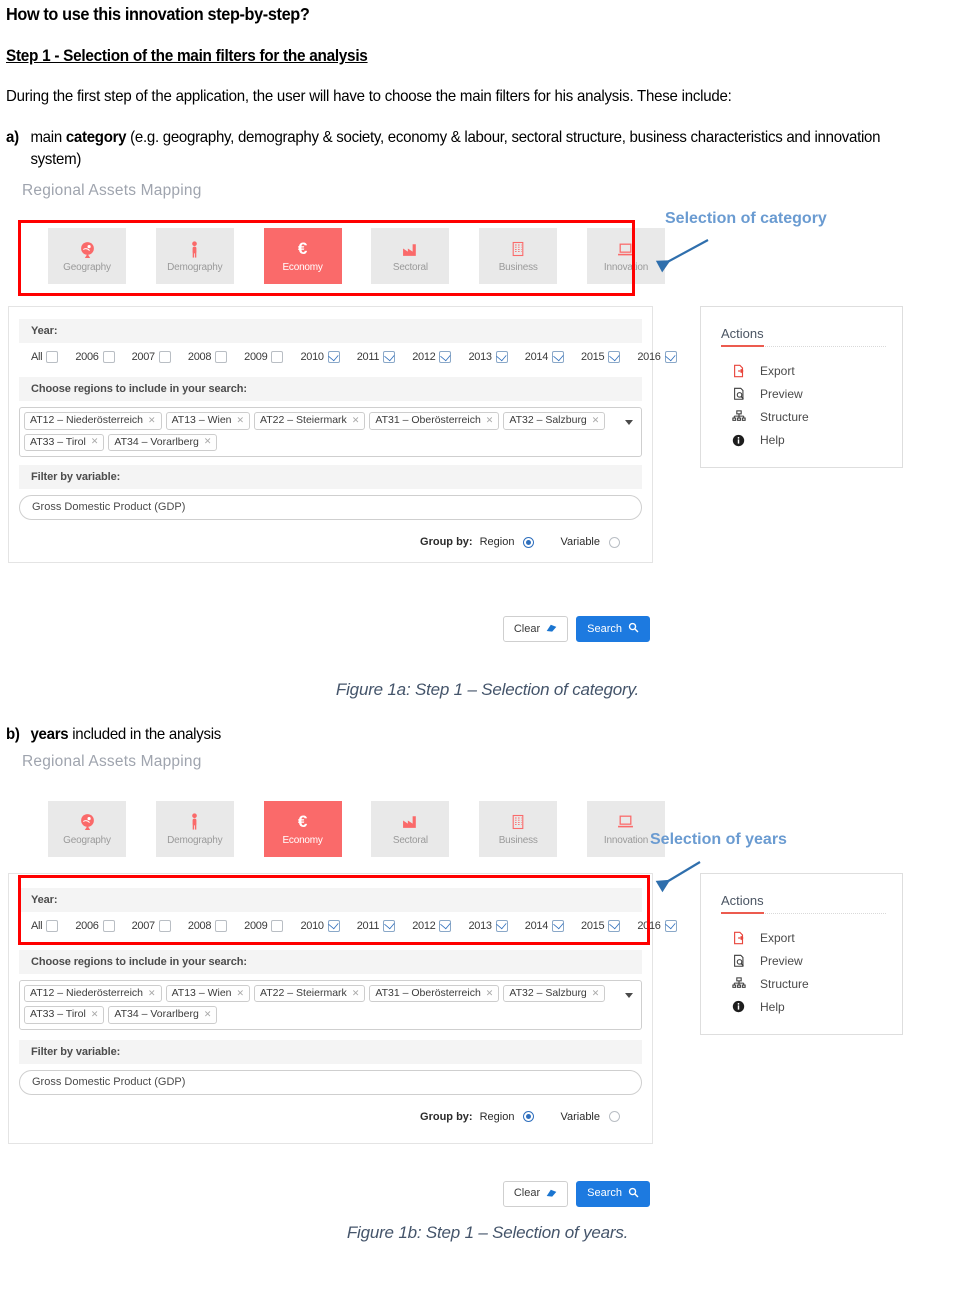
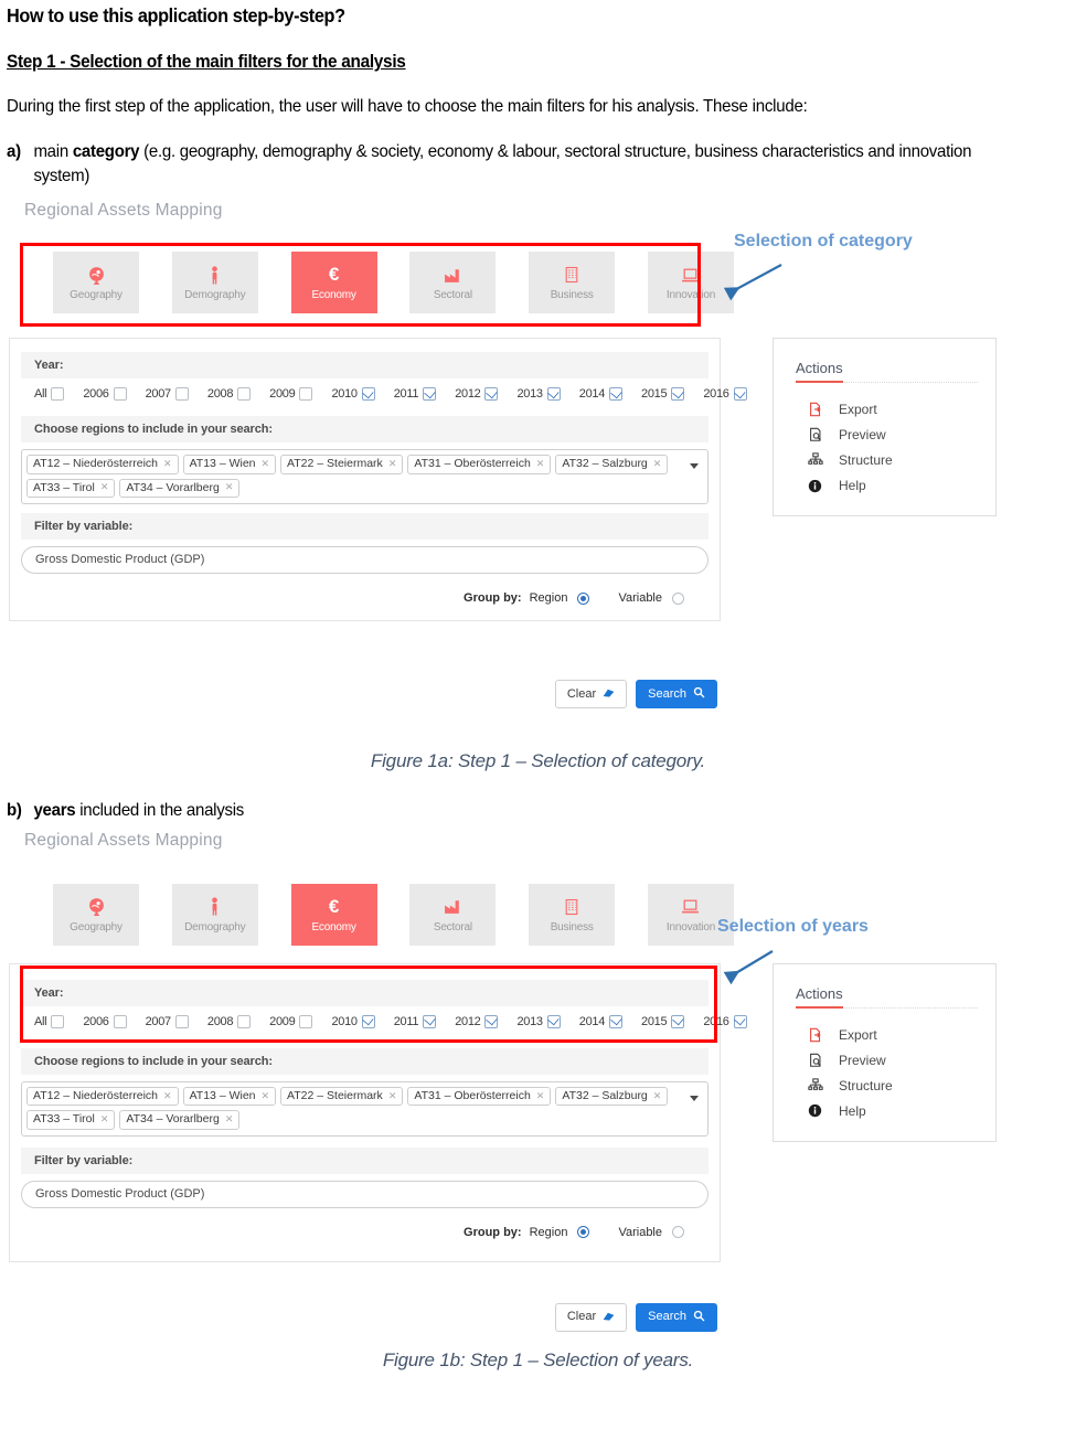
- How to use this innovation step-by-step?
+ How to use this application step-by-step?
  Step 1 - Selection of the main filters for the analysis
  During the first step of the application, the user will have to choose the main filters for his analysis. These include:
  a)
  main category (e.g. geography, demography & society, economy & labour, sectoral structure, business characteristics and innovation system)
  Regional Assets Mapping
  Geography
  Demography
  €
  Economy
  Sectoral
  Business
  Innovation
  Selection of category
  Year:
  All
  2006
  2007
  2008
  2009
  2010
  2011
  2012
  2013
  2014
  2015
  2016
  Choose regions to include in your search:
  AT12 – Niederösterreich
  ✕
  AT13 – Wien
  ✕
  AT22 – Steiermark
  ✕
  AT31 – Oberösterreich
  ✕
  AT32 – Salzburg
  ✕
  AT33 – Tirol
  ✕
  AT34 – Vorarlberg
  ✕
  Filter by variable:
  Gross Domestic Product (GDP)
  Group by:
  Region
  Variable
  Clear
  Search
  Actions
  Export
  Preview
  Structure
  Help
  Figure 1a: Step 1 – Selection of category.
  b)
  years included in the analysis
  Regional Assets Mapping
  Geography
  Demography
  €
  Economy
  Sectoral
  Business
  Innovation
  Selection of years
  Year:
  All
  2006
  2007
  2008
  2009
  2010
  2011
  2012
  2013
  2014
  2015
  2016
  Choose regions to include in your search:
  AT12 – Niederösterreich
  ✕
  AT13 – Wien
  ✕
  AT22 – Steiermark
  ✕
  AT31 – Oberösterreich
  ✕
  AT32 – Salzburg
  ✕
  AT33 – Tirol
  ✕
  AT34 – Vorarlberg
  ✕
  Filter by variable:
  Gross Domestic Product (GDP)
  Group by:
  Region
  Variable
  Clear
  Search
  Actions
  Export
  Preview
  Structure
  Help
  Figure 1b: Step 1 – Selection of years.
